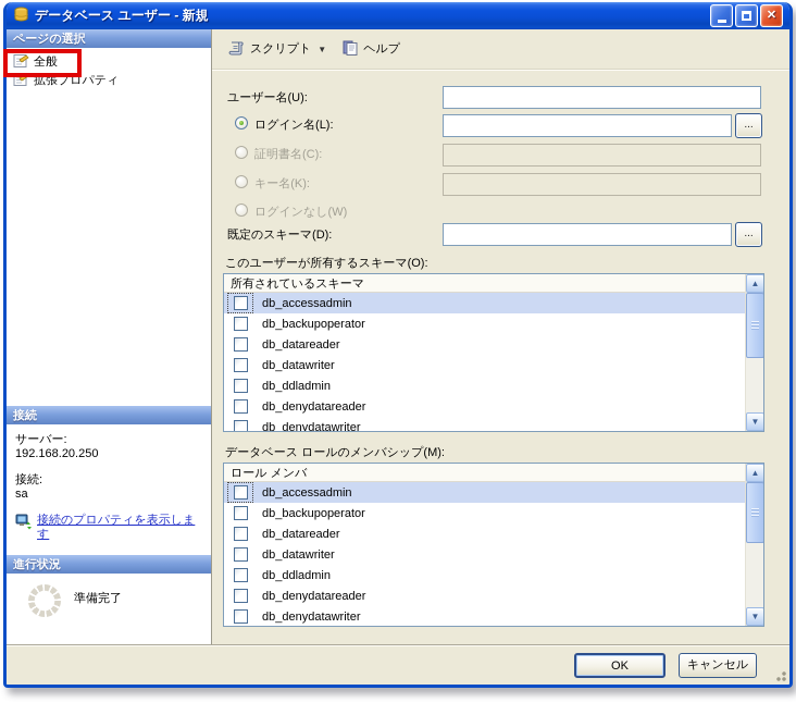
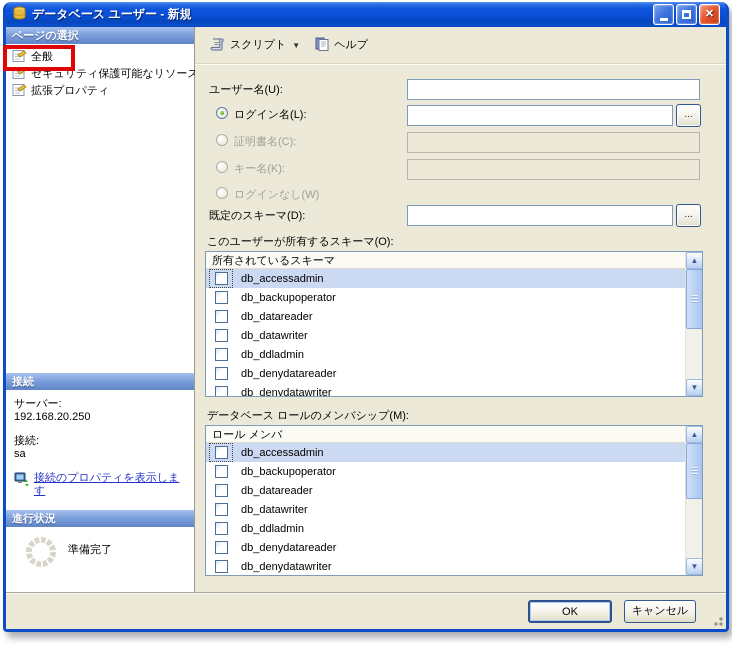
  データベース ユーザー - 新規
  ✕
  ページの選択
  全般
+ セキュリティ保護可能なリソース
  拡張プロパティ
  接続
  サーバー:
  192.168.20.250
  接続:
  sa
  接続のプロパティを表示します
  進行状況
  準備完了
  スクリプト
  ▼
  ヘルプ
  ユーザー名(U):
  ログイン名(L):
  ...
  証明書名(C):
  キー名(K):
  ログインなし(W)
  既定のスキーマ(D):
  ...
  このユーザーが所有するスキーマ(O):
  所有されているスキーマ
  db_accessadmin
  db_backupoperator
  db_datareader
  db_datawriter
  db_ddladmin
  db_denydatareader
  db_denydatawriter
  ▲
  ▼
  データベース ロールのメンバシップ(M):
  ロール メンバ
  db_accessadmin
  db_backupoperator
  db_datareader
  db_datawriter
  db_ddladmin
  db_denydatareader
  db_denydatawriter
  ▲
  ▼
  OK
  キャンセル
